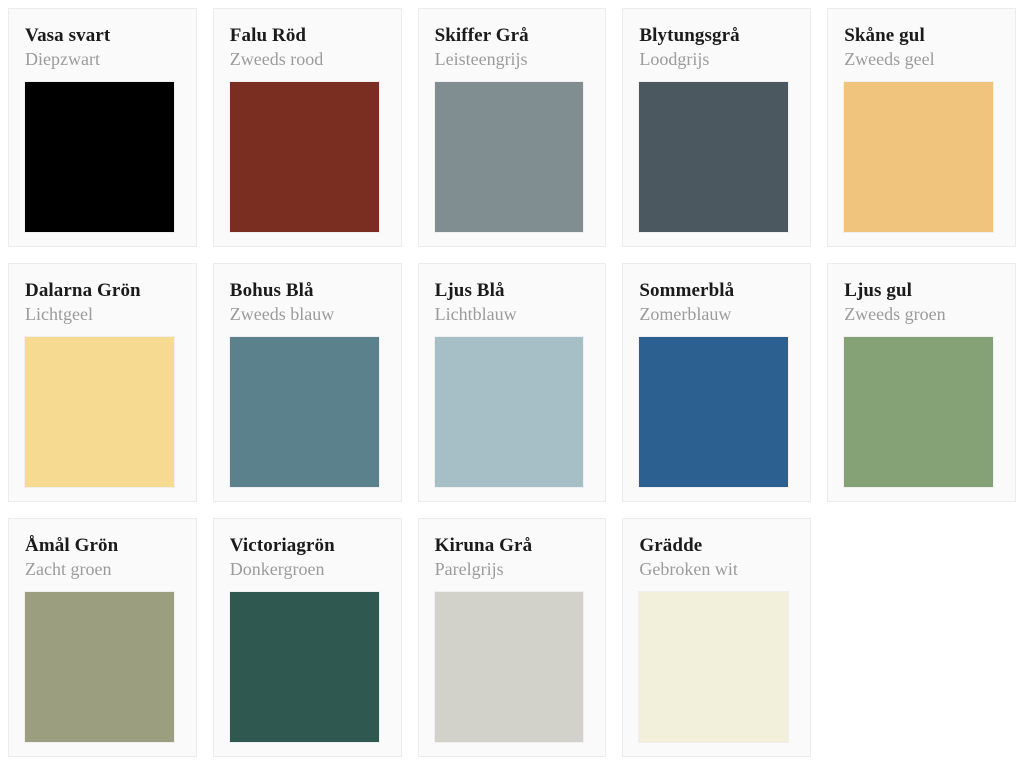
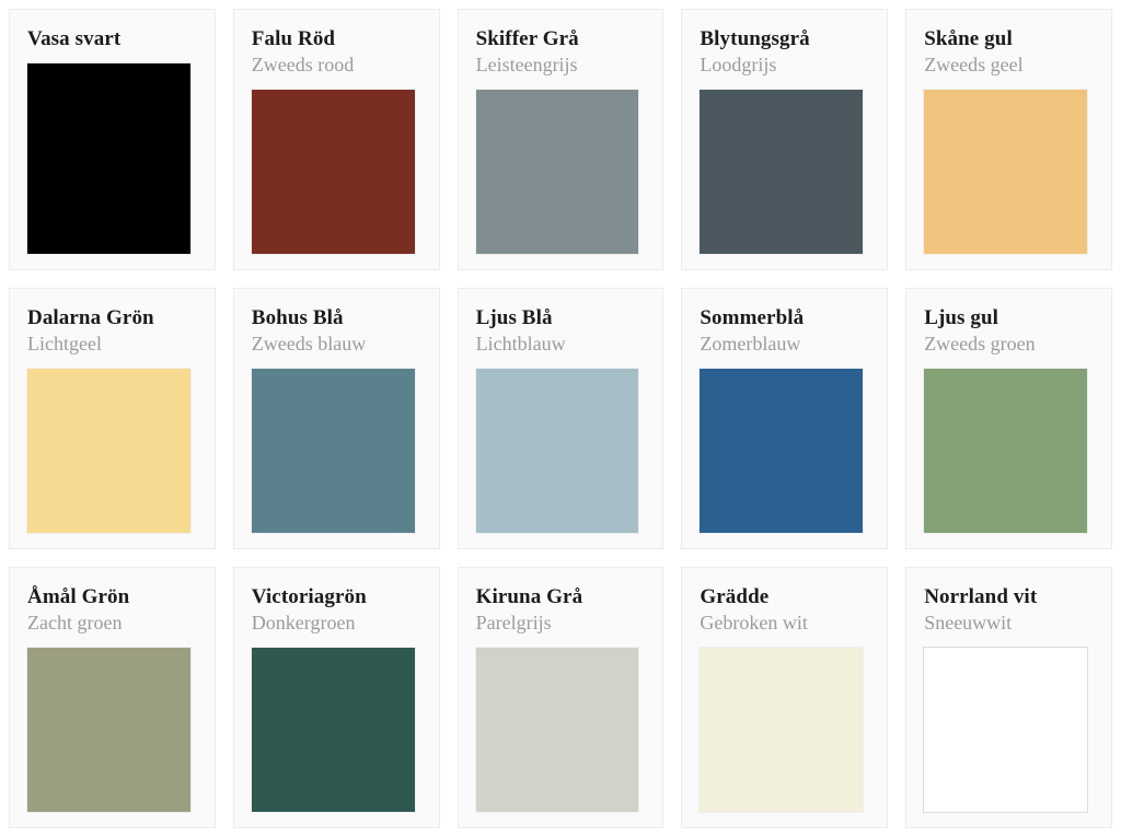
  Vasa svart
- Diepzwart
  Falu Röd
  Zweeds rood
  Skiffer Grå
  Leisteengrijs
  Blytungsgrå
  Loodgrijs
  Skåne gul
  Zweeds geel
  Dalarna Grön
  Lichtgeel
  Bohus Blå
  Zweeds blauw
  Ljus Blå
  Lichtblauw
  Sommerblå
  Zomerblauw
  Ljus gul
  Zweeds groen
  Åmål Grön
  Zacht groen
  Victoriagrön
  Donkergroen
  Kiruna Grå
  Parelgrijs
  Grädde
  Gebroken wit
+ Norrland vit
+ Sneeuwwit
